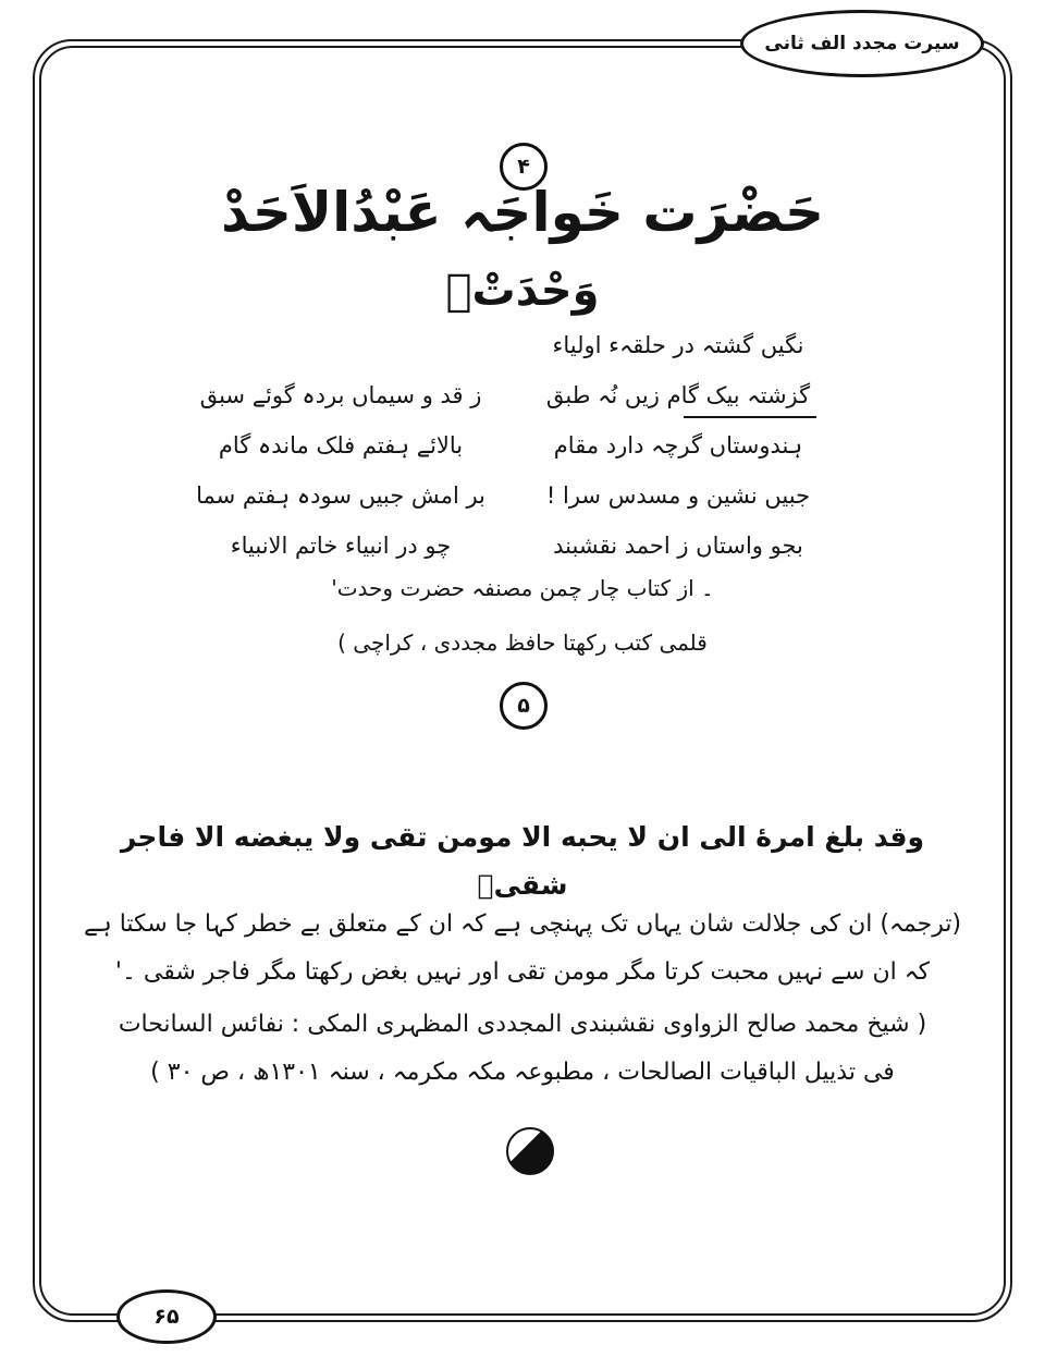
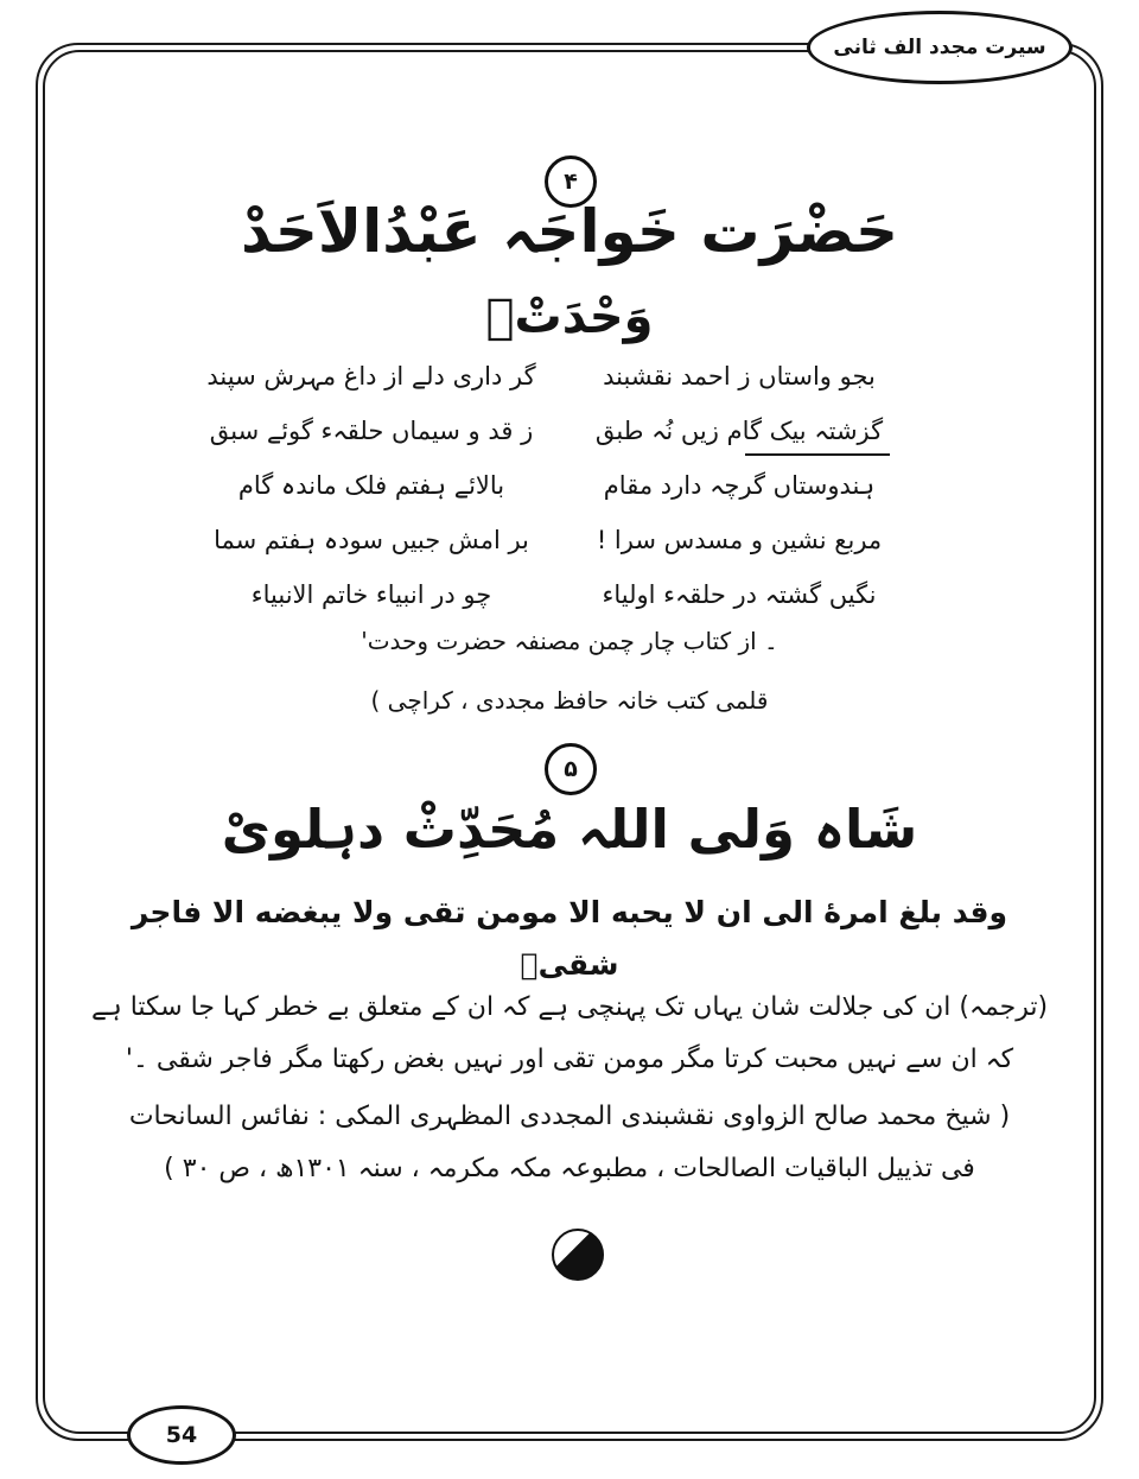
  سیرت مجدد الف ثانی
  ۴
  حَضْرَت خَواجَہ عَبْدُالاَحَدْ
  وَحْدَتْؒ
- نگیں گشتہ در حلقہء اولیاء
+ بجو واستاں ز احمد نقشبند
+ گر داری دلے از داغ مہرش سپند
  گزشتہ بیک گام زیں نُہ طبق
- ز قد و سیماں بردہ گوئے سبق
+ ز قد و سیماں حلقہء گوئے سبق
  ہندوستاں گرچہ دارد مقام
  بالائے ہفتم فلک ماندہ گام
- جبیں نشین و مسدس سرا !
+ مربع نشین و مسدس سرا !
  بر امش جبیں سودہ ہفتم سما
- بجو واستاں ز احمد نقشبند
+ نگیں گشتہ در حلقہء اولیاء
  چو در انبیاء خاتم الانبیاء
  ۔ از کتاب چار چمن مصنفہ حضرت وحدت'
- قلمی کتب رکھتا حافظ مجددی ، کراچی )
+ قلمی کتب خانہ حافظ مجددی ، کراچی )
  ۵
+ شَاہ وَلی اللہ مُحَدِّثْ دہلویْ
  وقد بلغ امرهٔ الی ان لا یحبه الا مومن تقی ولا یبغضه الا فاجر
  شقیؒ
  (ترجمہ) ان کی جلالت شان یہاں تک پہنچی ہے کہ ان کے متعلق بے خطر کہا جا سکتا ہے
  کہ ان سے نہیں محبت کرتا مگر مومن تقی اور نہیں بغض رکھتا مگر فاجر شقی ۔'
  ( شیخ محمد صالح الزواوی نقشبندی المجددی المظہری المکی : نفائس السانحات
  فی تذییل الباقیات الصالحات ، مطبوعہ مکہ مکرمہ ، سنہ ۱۳۰۱ھ ، ص ۳۰ )
- ۶۵
+ 54
